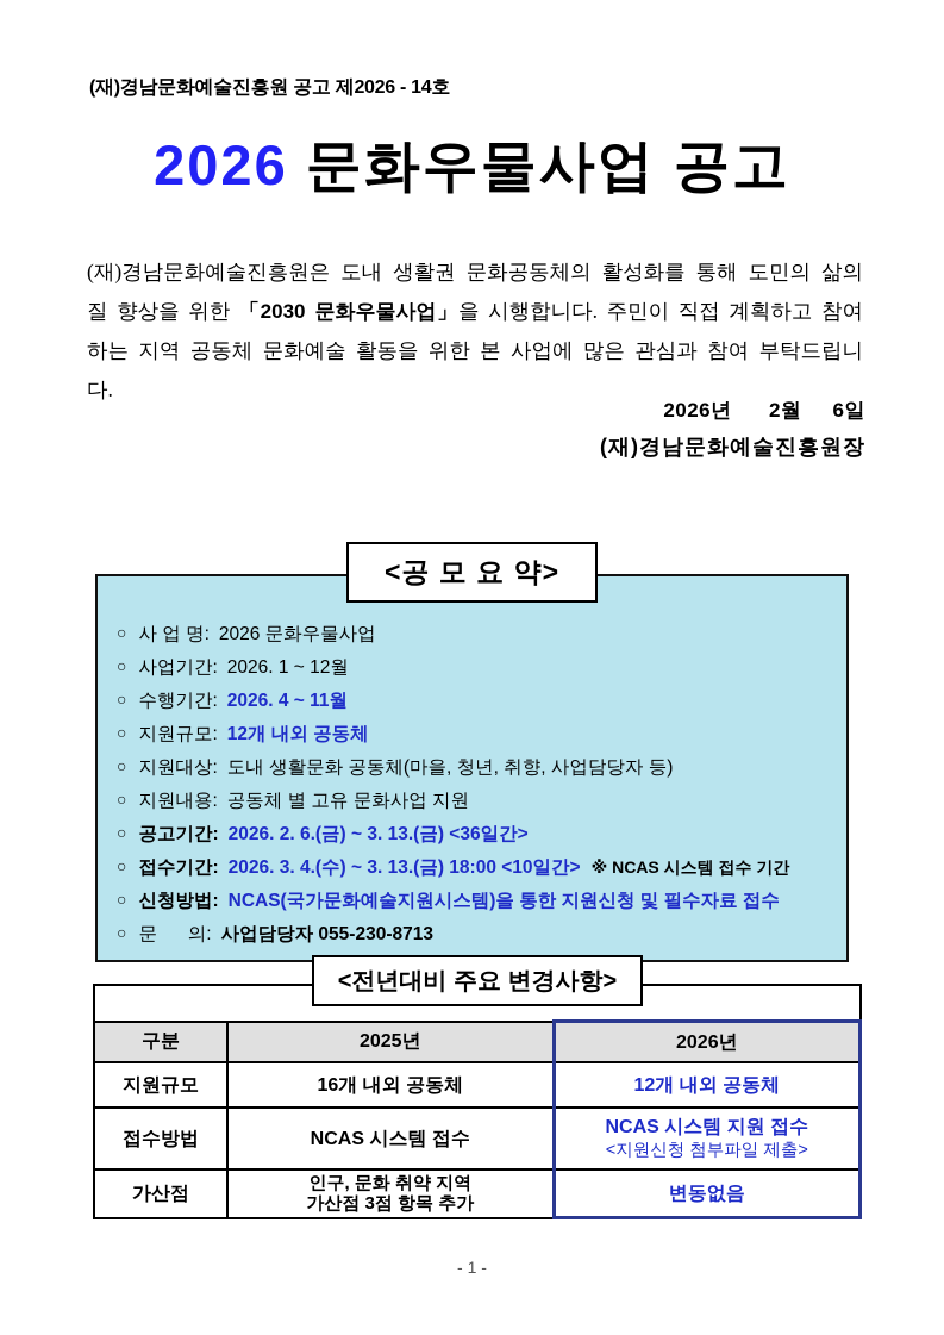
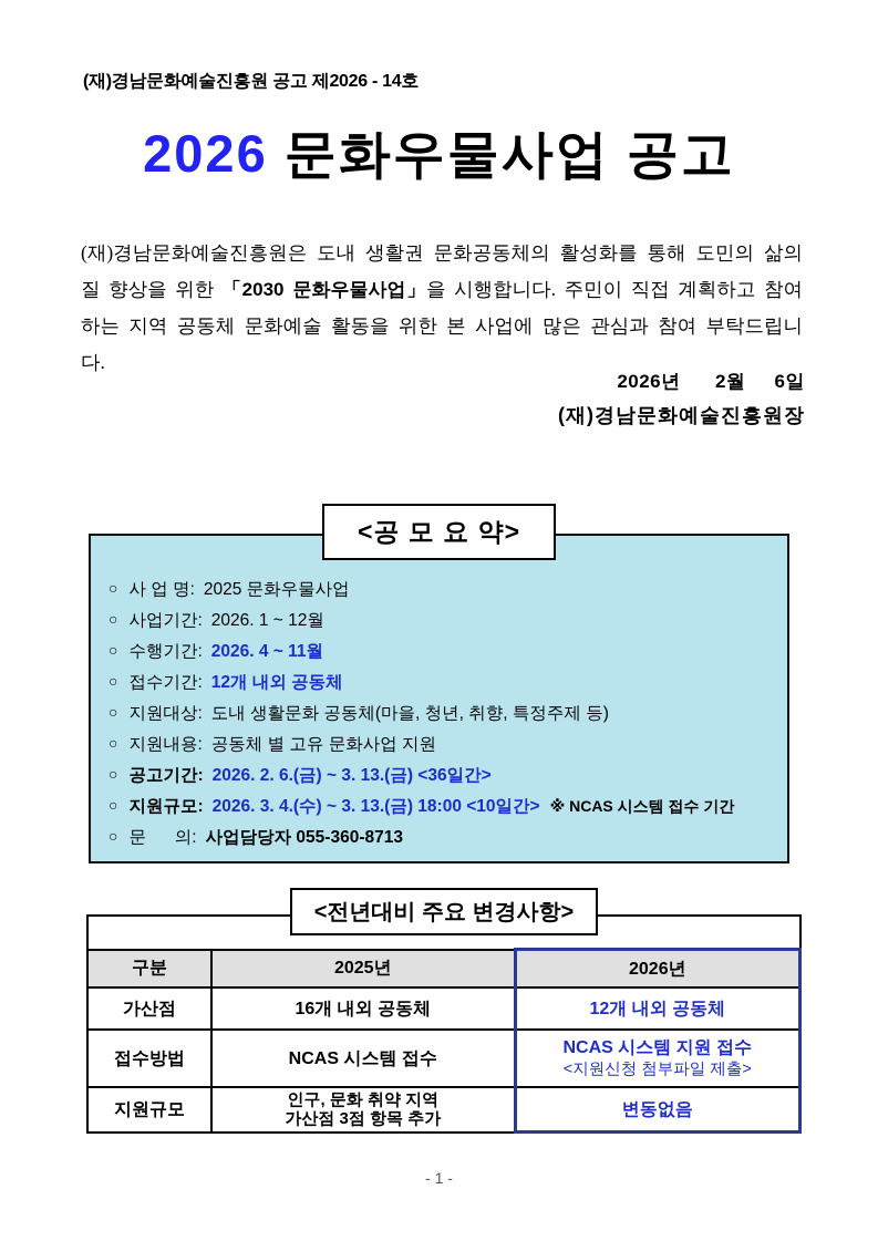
  (재)경남문화예술진흥원 공고 제2026 - 14호
  2026 문화우물사업 공고
  (재)경남문화예술진흥원은 도내 생활권 문화공동체의 활성화를 통해 도민의 삶의 질 향상을 위한 「2030 문화우물사업」을 시행합니다. 주민이 직접 계획하고 참여하는 지역 공동체 문화예술 활동을 위한 본 사업에 많은 관심과 참여 부탁드립니다.
  2026년 2월 6일
  (재)경남문화예술진흥원장
  <공 모 요 약>
- ○ 사 업 명: 2026 문화우물사업
+ ○ 사 업 명: 2025 문화우물사업
  ○ 사업기간: 2026. 1 ~ 12월
  ○ 수행기간: 2026. 4 ~ 11월
- ○ 지원규모: 12개 내외 공동체
+ ○ 접수기간: 12개 내외 공동체
- ○ 지원대상: 도내 생활문화 공동체(마을, 청년, 취향, 사업담당자 등)
+ ○ 지원대상: 도내 생활문화 공동체(마을, 청년, 취향, 특정주제 등)
  ○ 지원내용: 공동체 별 고유 문화사업 지원
  ○ 공고기간: 2026. 2. 6.(금) ~ 3. 13.(금) <36일간>
- ○ 접수기간: 2026. 3. 4.(수) ~ 3. 13.(금) 18:00 <10일간> ※ NCAS 시스템 접수 기간
+ ○ 지원규모: 2026. 3. 4.(수) ~ 3. 13.(금) 18:00 <10일간> ※ NCAS 시스템 접수 기간
- ○ 신청방법: NCAS(국가문화예술지원시스템)을 통한 지원신청 및 필수자료 접수
- ○ 문 의: 사업담당자 055-230-8713
+ ○ 문 의: 사업담당자 055-360-8713
  <전년대비 주요 변경사항>
  구분	2025년	2026년
- 지원규모	16개 내외 공동체	12개 내외 공동체
+ 가산점	16개 내외 공동체	12개 내외 공동체
  접수방법	NCAS 시스템 접수	NCAS 시스템 지원 접수<지원신청 첨부파일 제출>
- 가산점	인구, 문화 취약 지역 가산점 3점 항목 추가	변동없음
+ 지원규모	인구, 문화 취약 지역 가산점 3점 항목 추가	변동없음
  - 1 -
